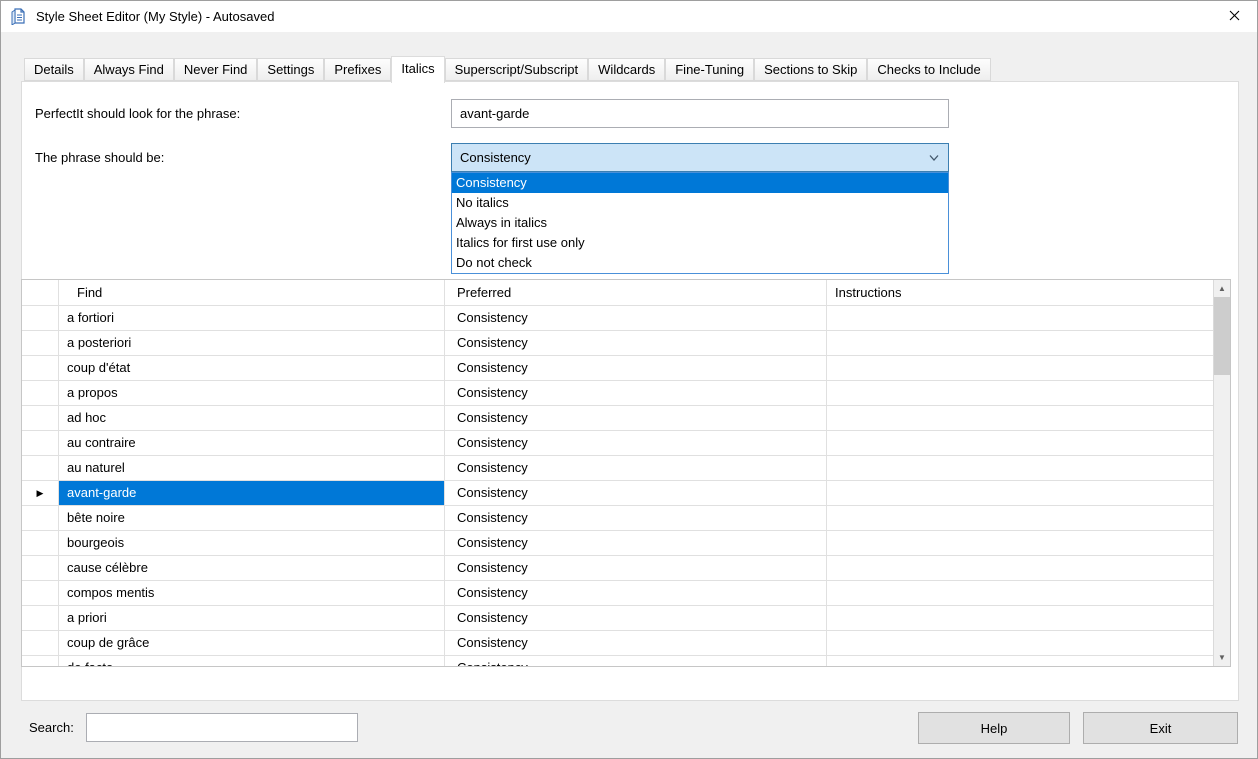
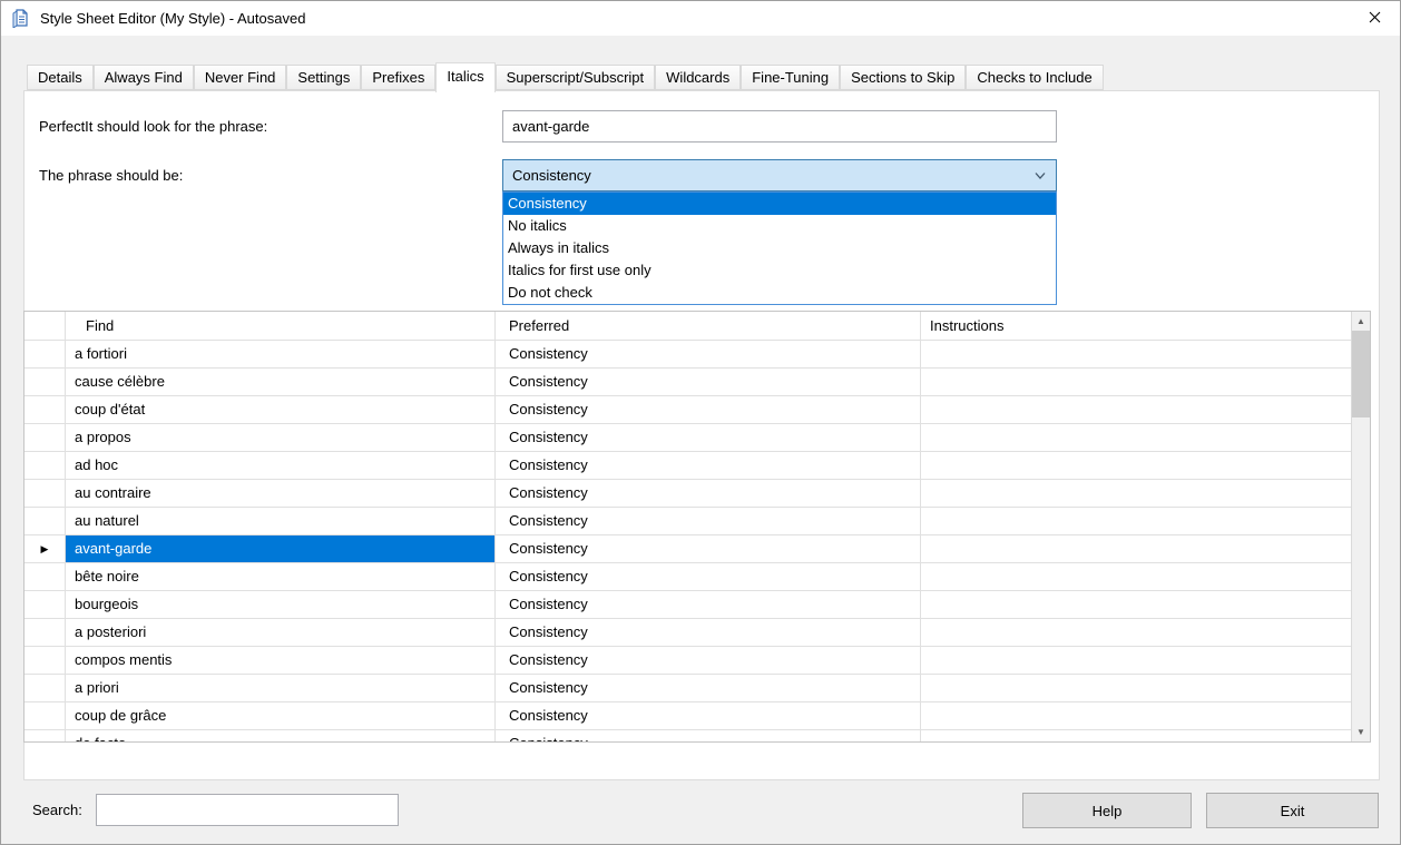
  Style Sheet Editor (My Style) - Autosaved
  Details
  Always Find
  Never Find
  Settings
  Prefixes
  Italics
  Superscript/Subscript
  Wildcards
  Fine-Tuning
  Sections to Skip
  Checks to Include
  PerfectIt should look for the phrase:
  avant-garde
  The phrase should be:
  Consistency
  Consistency
  No italics
  Always in italics
  Italics for first use only
  Do not check
  Find
  Preferred
  Instructions
  a fortiori
  Consistency
- a posteriori
+ cause célèbre
  Consistency
  coup d'état
  Consistency
  a propos
  Consistency
  ad hoc
  Consistency
  au contraire
  Consistency
  au naturel
  Consistency
  ▶
  avant-garde
  Consistency
  bête noire
  Consistency
  bourgeois
  Consistency
- cause célèbre
+ a posteriori
  Consistency
  compos mentis
  Consistency
  a priori
  Consistency
  coup de grâce
  Consistency
  ▲
  ▼
  Search:
  Help
  Exit
